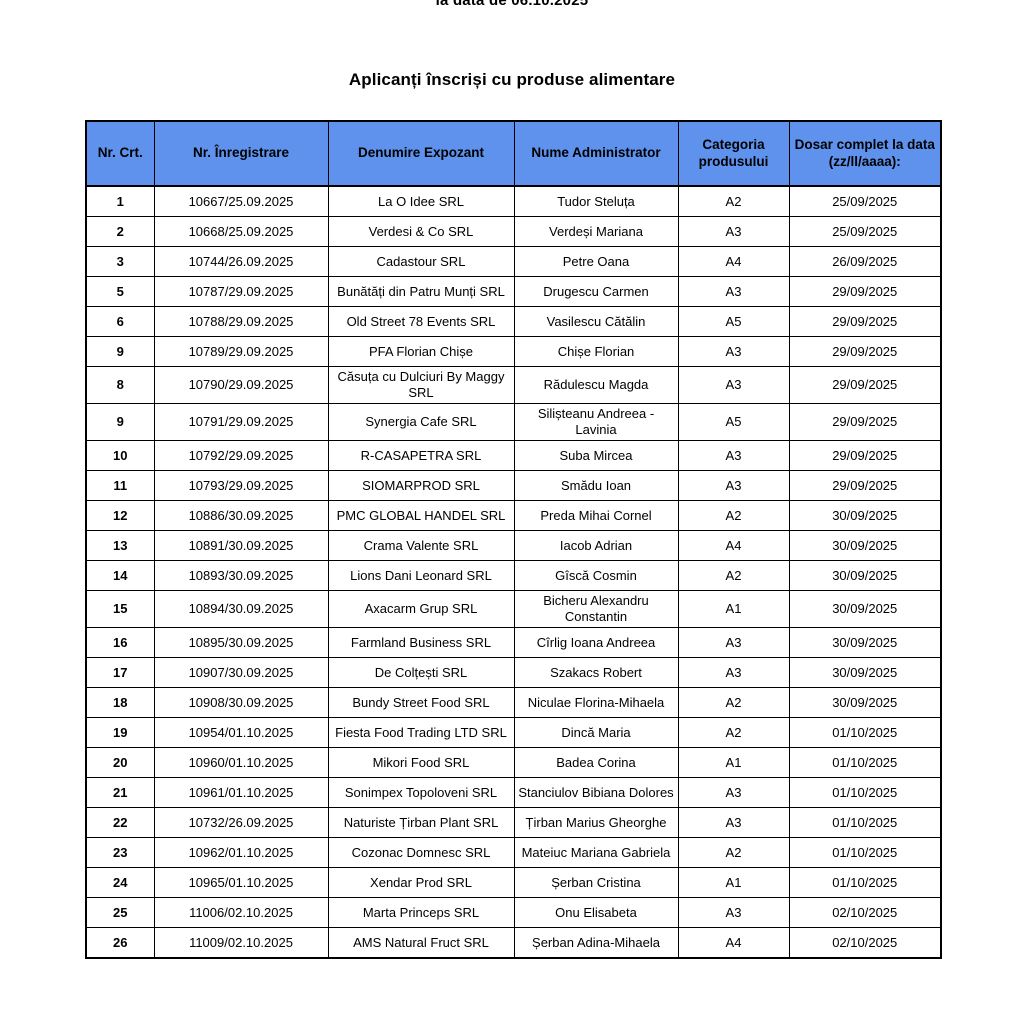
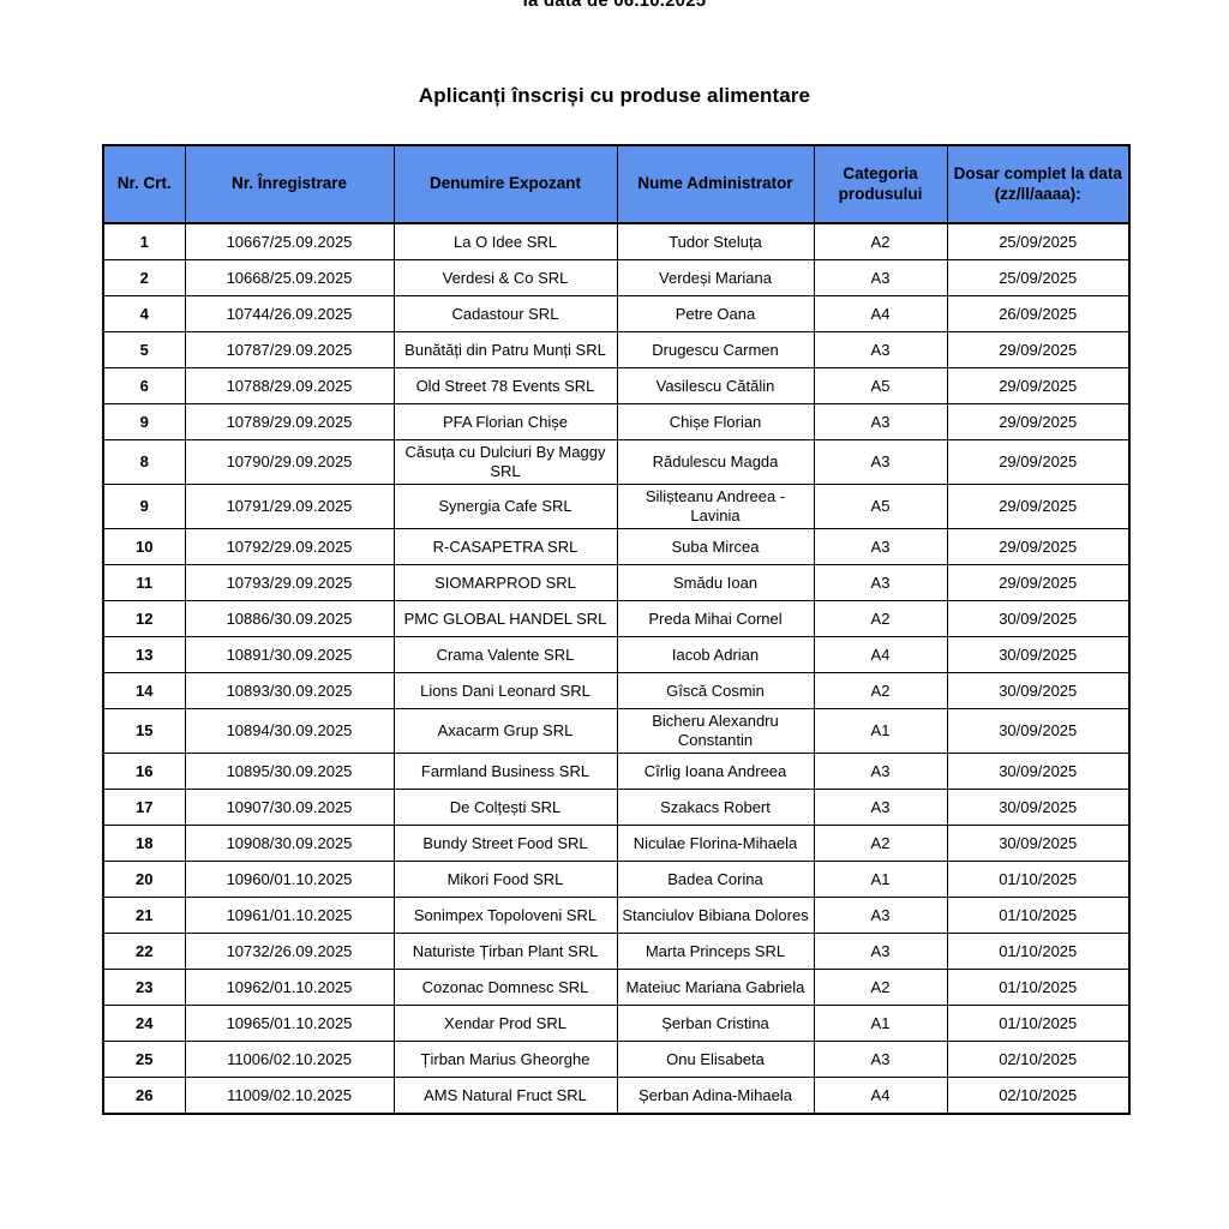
  la data de 06.10.2025
  Aplicanți înscriși cu produse alimentare
  Nr. Crt.	Nr. Înregistrare	Denumire Expozant	Nume Administrator	Categoria produsului	Dosar complet la data (zz/ll/aaaa):
  1	10667/25.09.2025	La O Idee SRL	Tudor Steluța	A2	25/09/2025
  2	10668/25.09.2025	Verdesi & Co SRL	Verdeși Mariana	A3	25/09/2025
- 3	10744/26.09.2025	Cadastour SRL	Petre Oana	A4	26/09/2025
+ 4	10744/26.09.2025	Cadastour SRL	Petre Oana	A4	26/09/2025
  5	10787/29.09.2025	Bunătăți din Patru Munți SRL	Drugescu Carmen	A3	29/09/2025
  6	10788/29.09.2025	Old Street 78 Events SRL	Vasilescu Cătălin	A5	29/09/2025
  9	10789/29.09.2025	PFA Florian Chișe	Chișe Florian	A3	29/09/2025
  8	10790/29.09.2025	Căsuța cu Dulciuri By Maggy SRL	Rădulescu Magda	A3	29/09/2025
  9	10791/29.09.2025	Synergia Cafe SRL	Silișteanu Andreea - Lavinia	A5	29/09/2025
  10	10792/29.09.2025	R-CASAPETRA SRL	Suba Mircea	A3	29/09/2025
  11	10793/29.09.2025	SIOMARPROD SRL	Smădu Ioan	A3	29/09/2025
  12	10886/30.09.2025	PMC GLOBAL HANDEL SRL	Preda Mihai Cornel	A2	30/09/2025
  13	10891/30.09.2025	Crama Valente SRL	Iacob Adrian	A4	30/09/2025
  14	10893/30.09.2025	Lions Dani Leonard SRL	Gîscă Cosmin	A2	30/09/2025
  15	10894/30.09.2025	Axacarm Grup SRL	Bicheru Alexandru Constantin	A1	30/09/2025
  16	10895/30.09.2025	Farmland Business SRL	Cîrlig Ioana Andreea	A3	30/09/2025
  17	10907/30.09.2025	De Colțești SRL	Szakacs Robert	A3	30/09/2025
  18	10908/30.09.2025	Bundy Street Food SRL	Niculae Florina-Mihaela	A2	30/09/2025
- 19	10954/01.10.2025	Fiesta Food Trading LTD SRL	Dincă Maria	A2	01/10/2025
  20	10960/01.10.2025	Mikori Food SRL	Badea Corina	A1	01/10/2025
  21	10961/01.10.2025	Sonimpex Topoloveni SRL	Stanciulov Bibiana Dolores	A3	01/10/2025
- 22	10732/26.09.2025	Naturiste Țirban Plant SRL	Țirban Marius Gheorghe	A3	01/10/2025
+ 22	10732/26.09.2025	Naturiste Țirban Plant SRL	Marta Princeps SRL	A3	01/10/2025
  23	10962/01.10.2025	Cozonac Domnesc SRL	Mateiuc Mariana Gabriela	A2	01/10/2025
  24	10965/01.10.2025	Xendar Prod SRL	Șerban Cristina	A1	01/10/2025
- 25	11006/02.10.2025	Marta Princeps SRL	Onu Elisabeta	A3	02/10/2025
+ 25	11006/02.10.2025	Țirban Marius Gheorghe	Onu Elisabeta	A3	02/10/2025
  26	11009/02.10.2025	AMS Natural Fruct SRL	Șerban Adina-Mihaela	A4	02/10/2025
